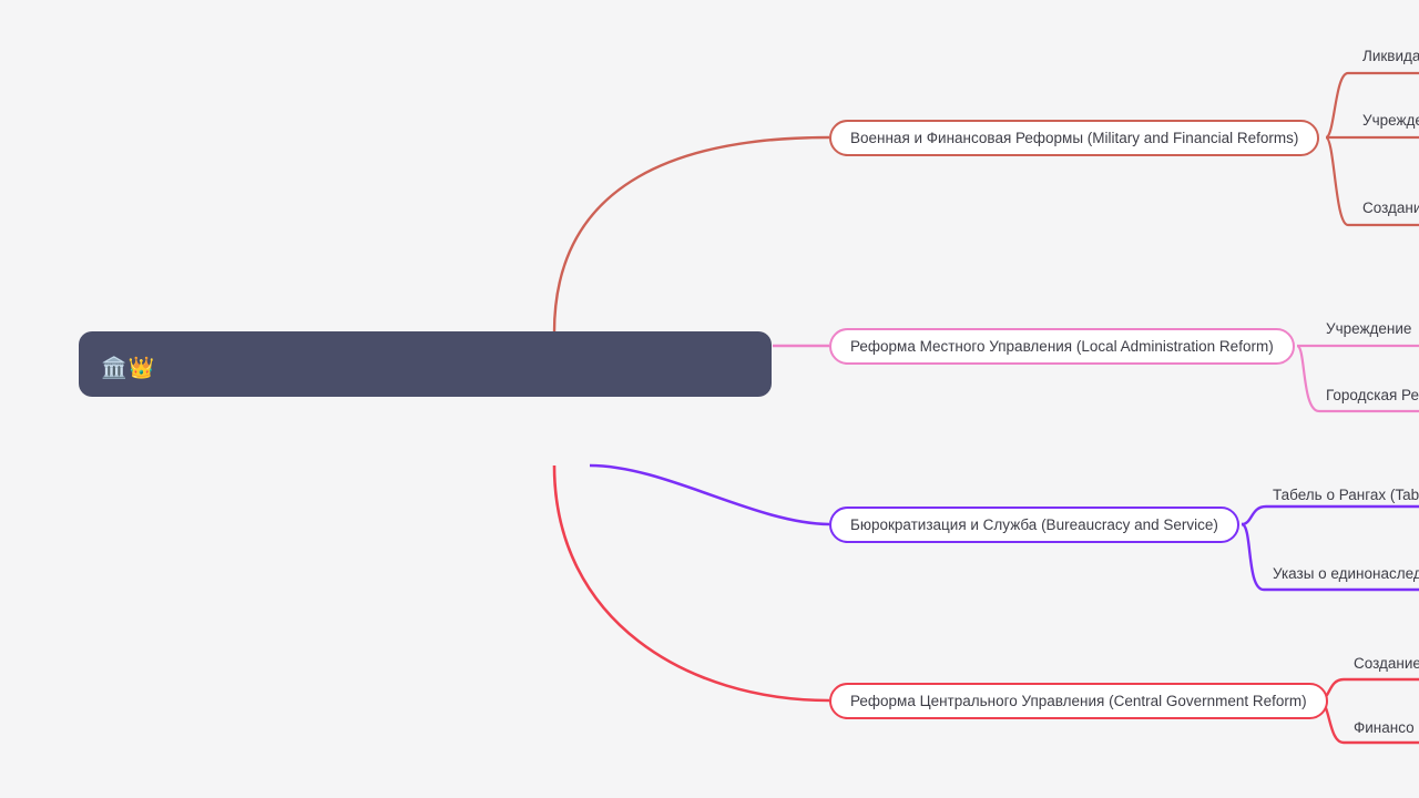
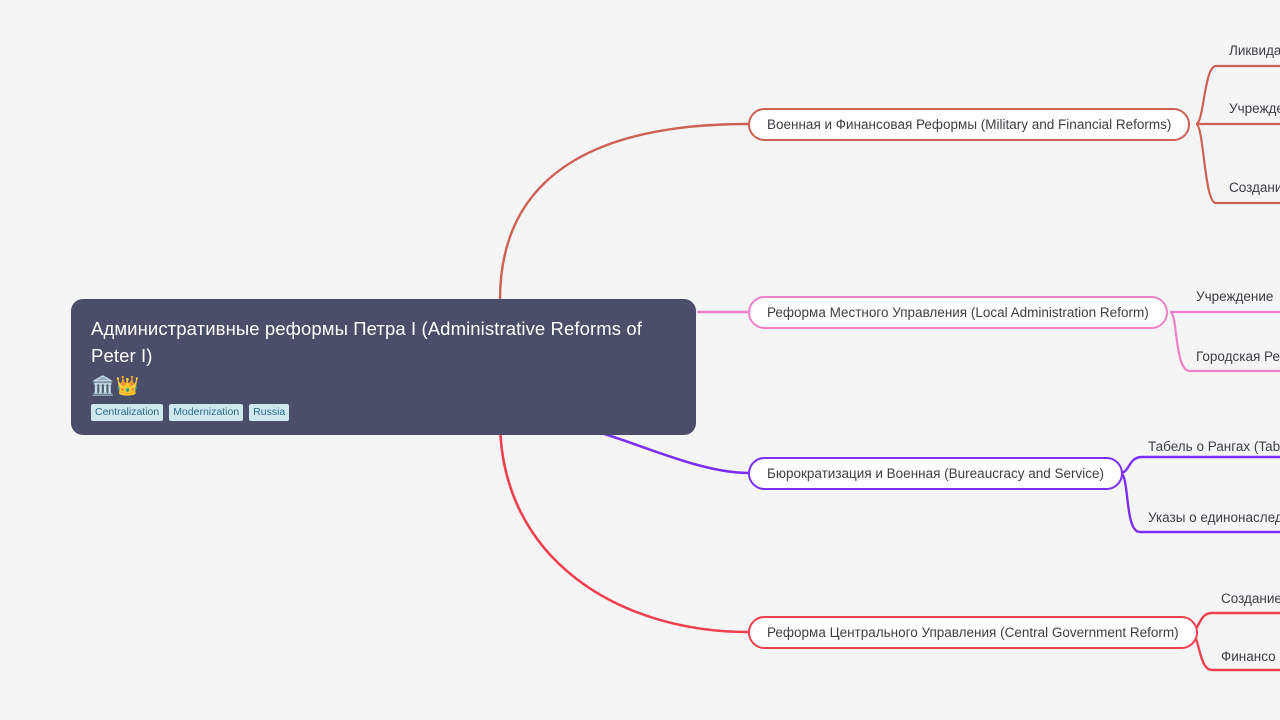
+ Административные реформы Петра I (Administrative Reforms of Peter I)
  🏛️👑
+ Centralization
+ Modernization
+ Russia
  Военная и Финансовая Реформы (Military and Financial Reforms)
  Ликвида
  Учрежд
  Создани
  Реформа Местного Управления (Local Administration Reform)
  Учреждение
  Городская Ре
- Бюрократизация и Служба (Bureaucracy and Service)
+ Бюрократизация и Военная (Bureaucracy and Service)
  Табель о Рангах (Tab
  Указы о единонаслед
  Реформа Центрального Управления (Central Government Reform)
  Создание
  Финансо
